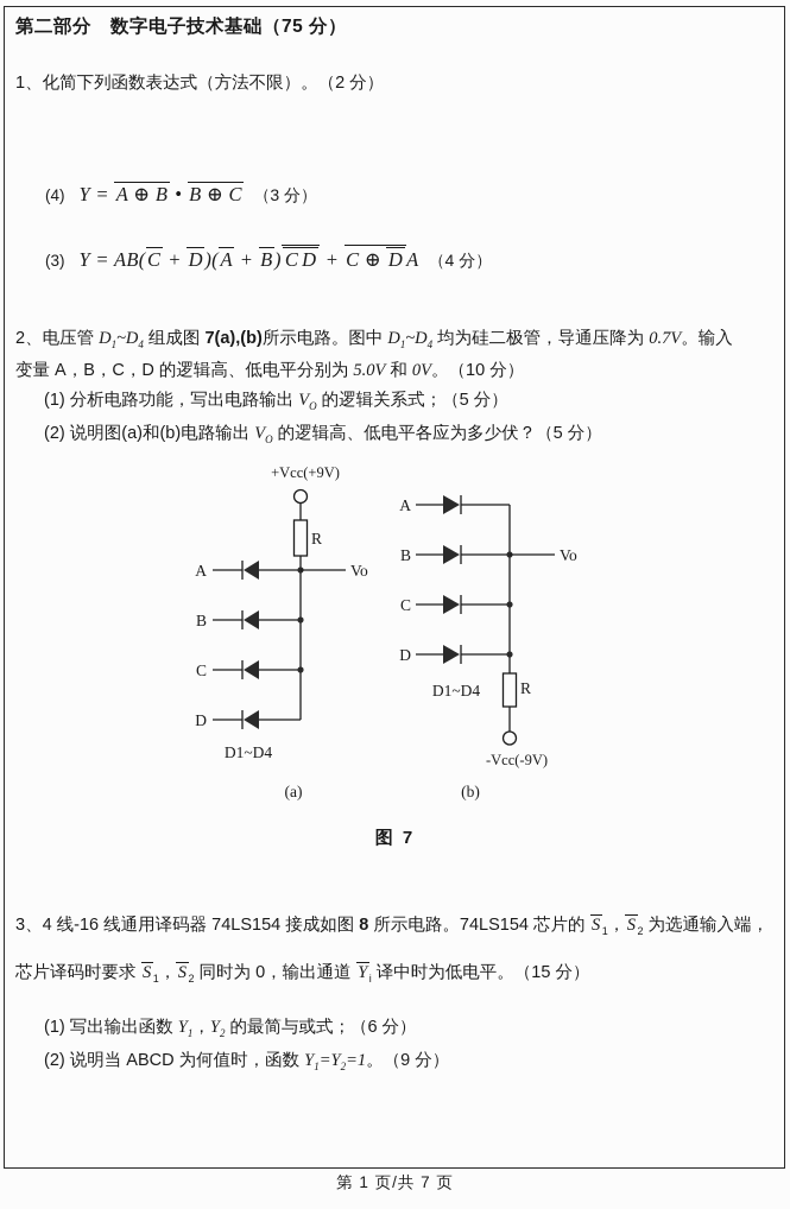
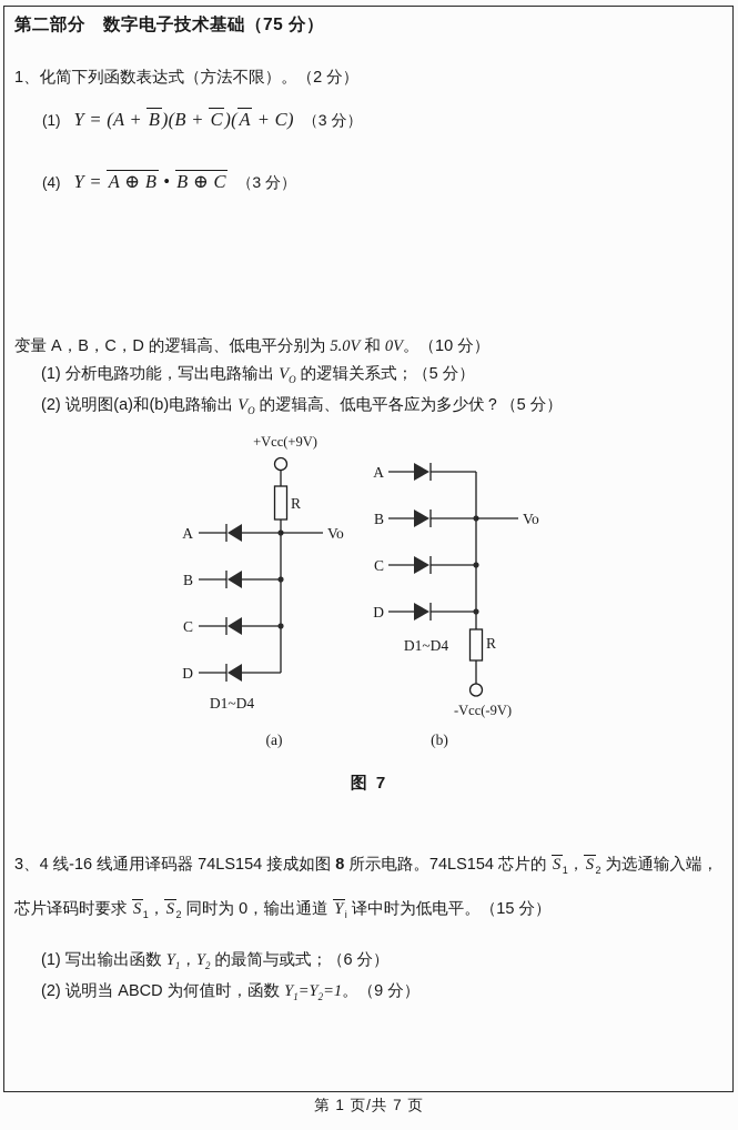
  第二部分 数字电子技术基础（75 分）
  1、化简下列函数表达式（方法不限）。（2 分）
+ (1) Y = (A + B)(B + C)(A + C) （3 分）
  (4) Y = A ⊕ B • B ⊕ C （3 分）
- (3) Y = AB(C + D)(A + B) C D + C ⊕ D A （4 分）
- 2、电压管 D1~D4 组成图 7(a),(b)所示电路。图中 D1~D4 均为硅二极管，导通压降为 0.7V。输入
  变量 A，B，C，D 的逻辑高、低电平分别为 5.0V 和 0V。（10 分）
  (1) 分析电路功能，写出电路输出 VO 的逻辑关系式；（5 分）
  (2) 说明图(a)和(b)电路输出 VO 的逻辑高、低电平各应为多少伏？（5 分）
  +Vcc(+9V)
  R
  A
  B
  C
  D
  Vo
  D1~D4
  (a)
  A
  B
  C
  D
  Vo
  R
  -Vcc(-9V)
  D1~D4
  (b)
  图 7
  3、4 线-16 线通用译码器 74LS154 接成如图 8 所示电路。74LS154 芯片的 S 1，S 2 为选通输入端，
  芯片译码时要求 S 1，S 2 同时为 0，输出通道 Y i 译中时为低电平。（15 分）
  (1) 写出输出函数 Y1，Y2 的最简与或式；（6 分）
  (2) 说明当 ABCD 为何值时，函数 Y1=Y2=1。（9 分）
  第 1 页/共 7 页
